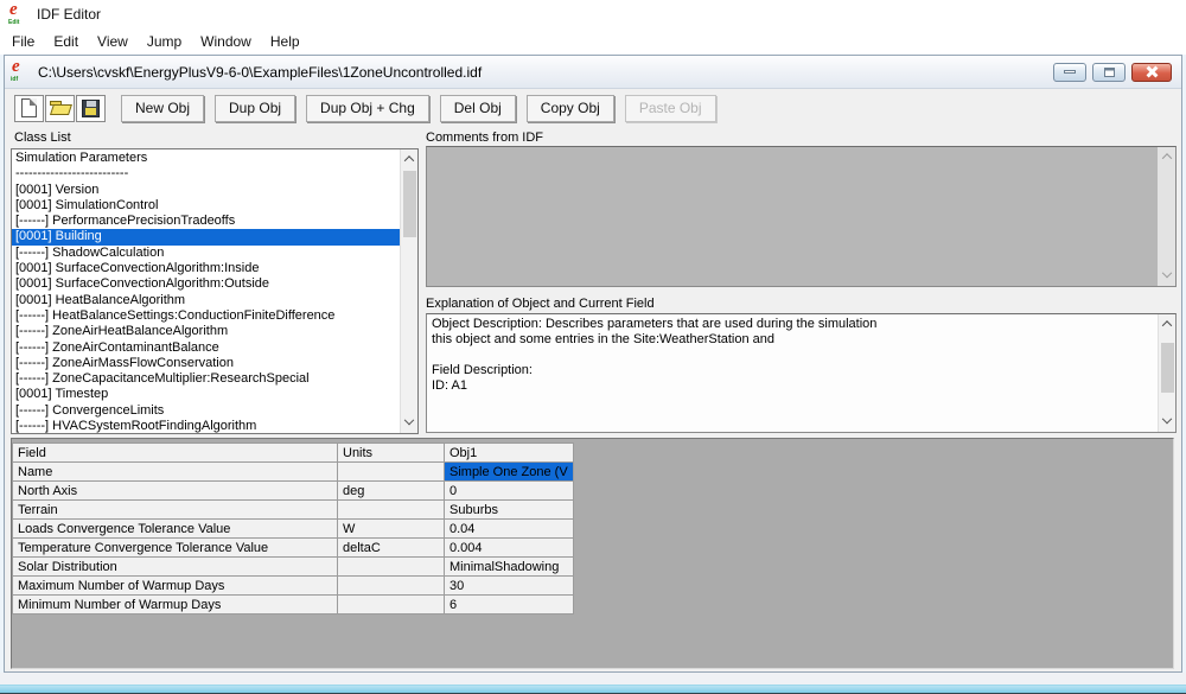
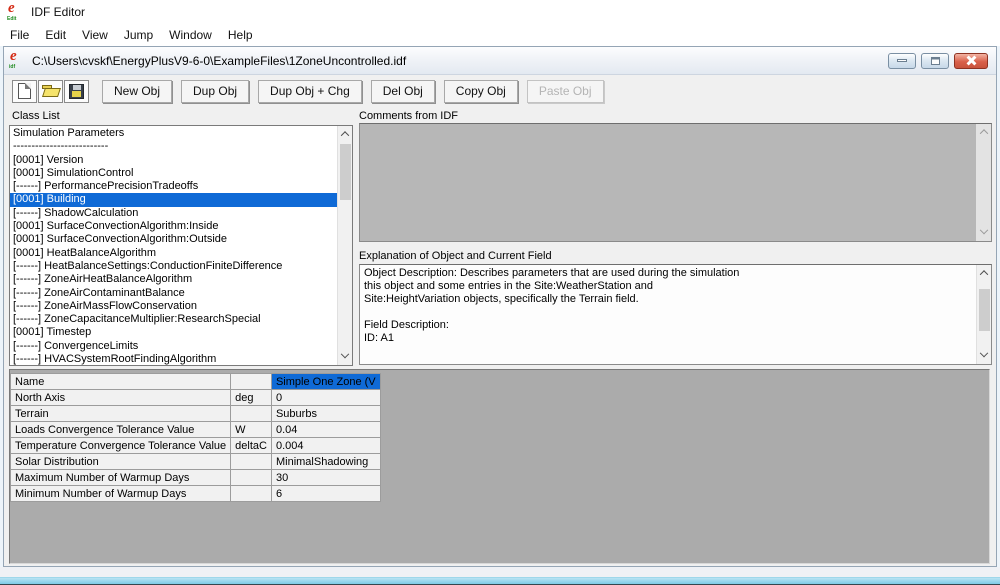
  e
  IDF Editor
  File
  Edit
  View
  Jump
  Window
  Help
  e
  C:\Users\cvskf\EnergyPlusV9-6-0\ExampleFiles\1ZoneUncontrolled.idf
  New Obj
  Dup Obj
  Dup Obj + Chg
  Del Obj
  Copy Obj
  Paste Obj
  Class List
  Simulation Parameters
  --------------------------
  [0001] Version
  [0001] SimulationControl
  [------] PerformancePrecisionTradeoffs
  [0001] Building
  [------] ShadowCalculation
  [0001] SurfaceConvectionAlgorithm:Inside
  [0001] SurfaceConvectionAlgorithm:Outside
  [0001] HeatBalanceAlgorithm
  [------] HeatBalanceSettings:ConductionFiniteDifference
  [------] ZoneAirHeatBalanceAlgorithm
  [------] ZoneAirContaminantBalance
  [------] ZoneAirMassFlowConservation
  [------] ZoneCapacitanceMultiplier:ResearchSpecial
  [0001] Timestep
  [------] ConvergenceLimits
  [------] HVACSystemRootFindingAlgorithm
  Comments from IDF
  Explanation of Object and Current Field
  Object Description: Describes parameters that are used during the simulation
  this object and some entries in the Site:WeatherStation and
+ Site:HeightVariation objects, specifically the Terrain field.
  Field Description:
  ID: A1
- Field	Units	Obj1
  Name		Simple One Zone (V
  North Axis	deg	0
  Terrain		Suburbs
  Loads Convergence Tolerance Value	W	0.04
  Temperature Convergence Tolerance Value	deltaC	0.004
  Solar Distribution		MinimalShadowing
  Maximum Number of Warmup Days		30
  Minimum Number of Warmup Days		6
